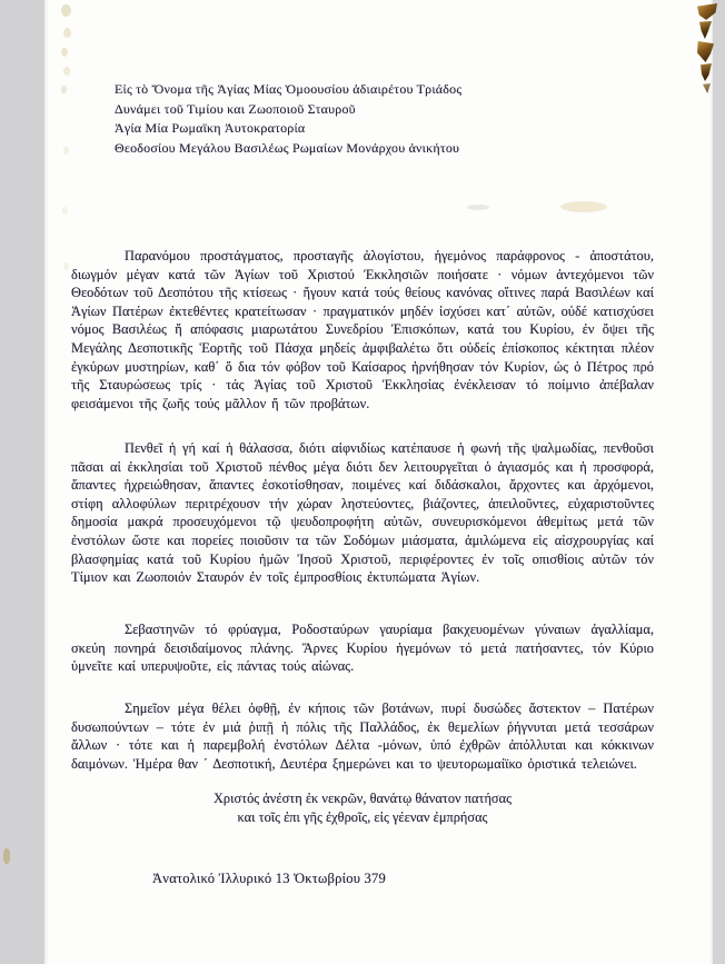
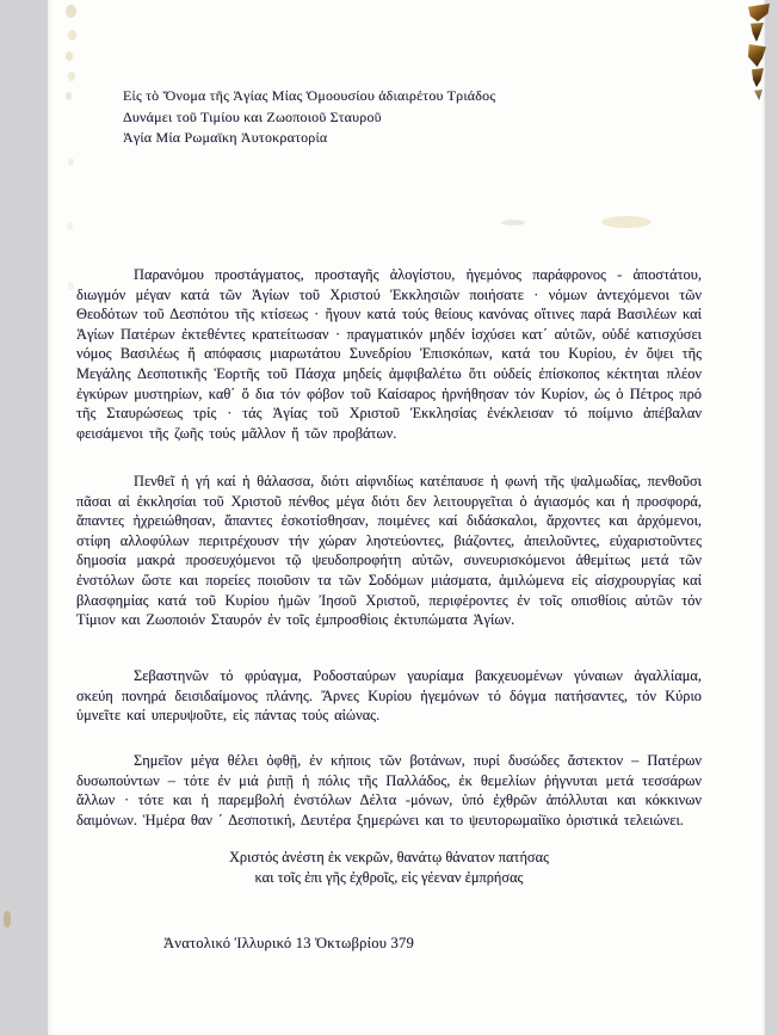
  Εἰς τὸ Ὄνομα τῆς Ἁγίας Μίας Ὁμοουσίου ἀδιαιρέτου Τριάδος
  Δυνάμει τοῦ Τιμίου και Ζωοποιοῦ Σταυροῦ
  Ἁγία Μία Ρωμαϊκη Ἀυτοκρατορία
- Θεοδοσίου Μεγάλου Βασιλέως Ρωμαίων Μονάρχου ἀνικήτου
  Παρανόμου προστάγματος, προσταγῆς ἀλογίστου, ἡγεμόνος παράφρονος - ἀποστάτου, διωγμόν μέγαν κατά τῶν Ἁγίων τοῦ Χριστού Ἐκκλησιῶν ποιήσατε · νόμων ἀντεχόμενοι τῶν Θεοδότων τοῦ Δεσπότου τῆς κτίσεως · ἤγουν κατά τούς θείους κανόνας οἵτινες παρά Βασιλέων καί Ἁγίων Πατέρων ἐκτεθέντες κρατείτωσαν · πραγματικόν μηδέν ἰσχύσει κατ΄ αὐτῶν, οὐδέ κατισχύσει νόμος Βασιλέως ἤ απόφασις μιαρωτάτου Συνεδρίου Ἐπισκόπων, κατά του Κυρίου, ἐν ὄψει τῆς Μεγάλης Δεσποτικῆς Ἑορτῆς τοῦ Πάσχα μηδείς ἀμφιβαλέτω ὅτι οὐδείς ἐπίσκοπος κέκτηται πλέον ἐγκύρων μυστηρίων, καθ΄ ὅ δια τόν φόβον τοῦ Καίσαρος ἠρνήθησαν τόν Κυρίον, ὡς ὁ Πέτρος πρό τῆς Σταυρώσεως τρίς · τάς Ἁγίας τοῦ Χριστοῦ Ἐκκλησίας ἐνέκλεισαν τό ποίμνιο ἀπέβαλαν φεισάμενοι τῆς ζωῆς τούς μᾶλλον ἤ τῶν προβάτων.
  Πενθεῖ ἡ γή καί ἡ θάλασσα, διότι αἰφνιδίως κατέπαυσε ἡ φωνή τῆς ψαλμωδίας, πενθοῦσι πᾶσαι αἱ ἐκκλησίαι τοῦ Χριστοῦ πένθος μέγα διότι δεν λειτουργεῖται ὁ ἁγιασμός και ἡ προσφορά, ἅπαντες ἠχρειώθησαν, ἅπαντες ἐσκοτίσθησαν, ποιμένες καί διδάσκαλοι, ἄρχοντες και ἀρχόμενοι, στίφη αλλοφύλων περιτρέχουσν τήν χώραν ληστεύοντες, βιάζοντες, ἀπειλοῦντες, εὐχαριστοῦντες δημοσία μακρά προσευχόμενοι τῷ ψευδοπροφήτη αὐτῶν, συνευρισκόμενοι ἀθεμίτως μετά τῶν ἐνστόλων ὥστε και πορείες ποιοῦσιν τα τῶν Σοδόμων μιάσματα, ἁμιλώμενα εἰς αἰσχρουργίας καί βλασφημίας κατά τοῦ Κυρίου ἡμῶν Ἰησοῦ Χριστοῦ, περιφέροντες ἐν τοῖς οπισθίοις αὐτῶν τόν Τίμιον και Ζωοποιόν Σταυρόν ἐν τοῖς ἐμπροσθίοις ἐκτυπώματα Ἁγίων.
- Σεβαστηνῶν τό φρύαγμα, Ροδοσταύρων γαυρίαμα βακχευομένων γύναιων ἀγαλλίαμα, σκεύη πονηρά δεισιδαίμονος πλάνης. Ἄρνες Κυρίου ἡγεμόνων τό μετά πατήσαντες, τόν Κύριο ὑμνεῖτε καί υπερυψοῦτε, εἰς πάντας τούς αἰώνας.
+ Σεβαστηνῶν τό φρύαγμα, Ροδοσταύρων γαυρίαμα βακχευομένων γύναιων ἀγαλλίαμα, σκεύη πονηρά δεισιδαίμονος πλάνης. Ἄρνες Κυρίου ἡγεμόνων τό δόγμα πατήσαντες, τόν Κύριο ὑμνεῖτε καί υπερυψοῦτε, εἰς πάντας τούς αἰώνας.
  Σημεῖον μέγα θέλει ὀφθῇ, ἐν κήποις τῶν βοτάνων, πυρί δυσώδες ἄστεκτον – Πατέρων δυσωπούντων – τότε ἐν μιά ῥιπῇ ἡ πόλις τῆς Παλλάδος, ἐκ θεμελίων ῥήγνυται μετά τεσσάρων ἄλλων · τότε και ἡ παρεμβολή ἐνστόλων Δέλτα -μόνων, ὑπό ἐχθρῶν ἀπόλλυται και κόκκινων δαιμόνων. Ἡμέρα θαν ΄ Δεσποτική, Δευτέρα ξημερώνει και το ψευτορωμαίϊκο ὁριστικά τελειώνει.
  Χριστός ἀνέστη ἐκ νεκρῶν, θανάτῳ θάνατον πατήσας
  και τοῖς ἐπι γῆς ἐχθροῖς, εἰς γέεναν ἐμπρήσας
  Ἀνατολικό Ἰλλυρικό 13 Ὀκτωβρίου 379
